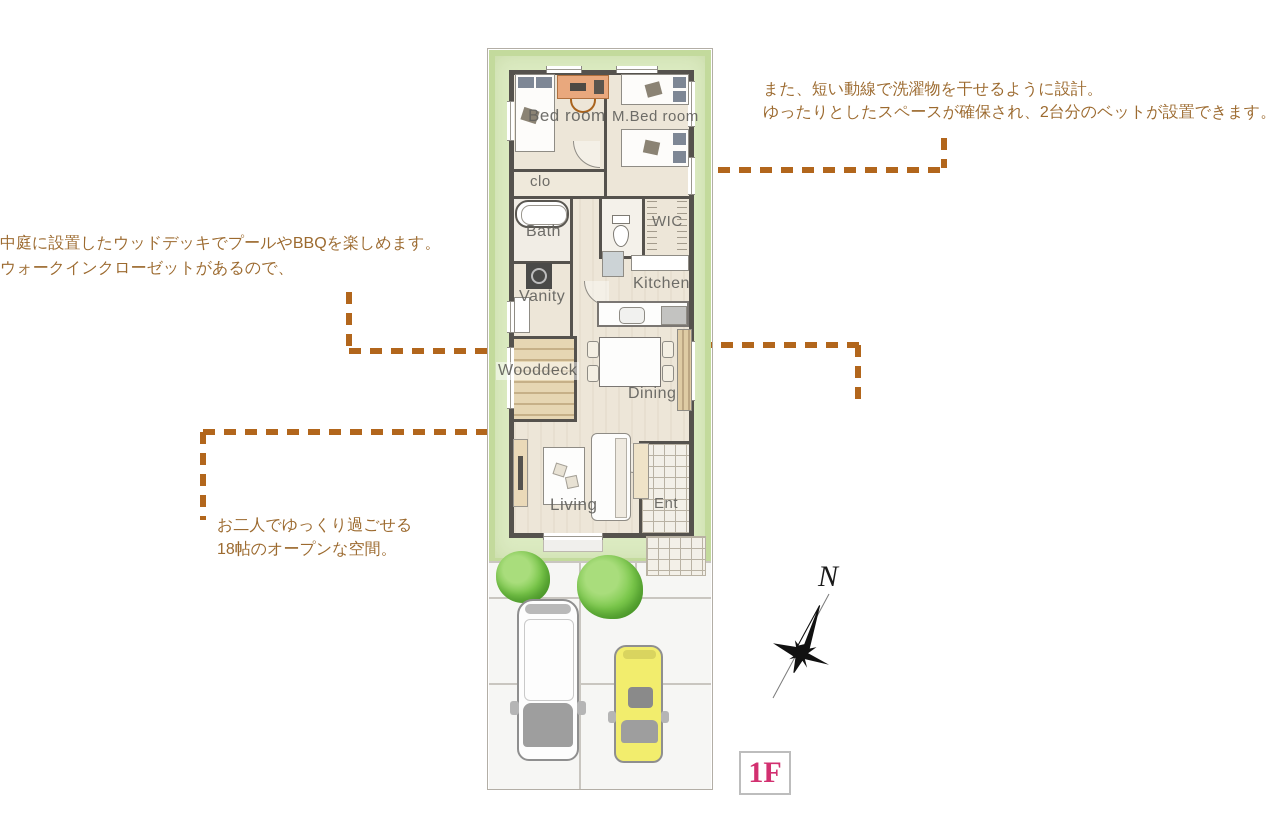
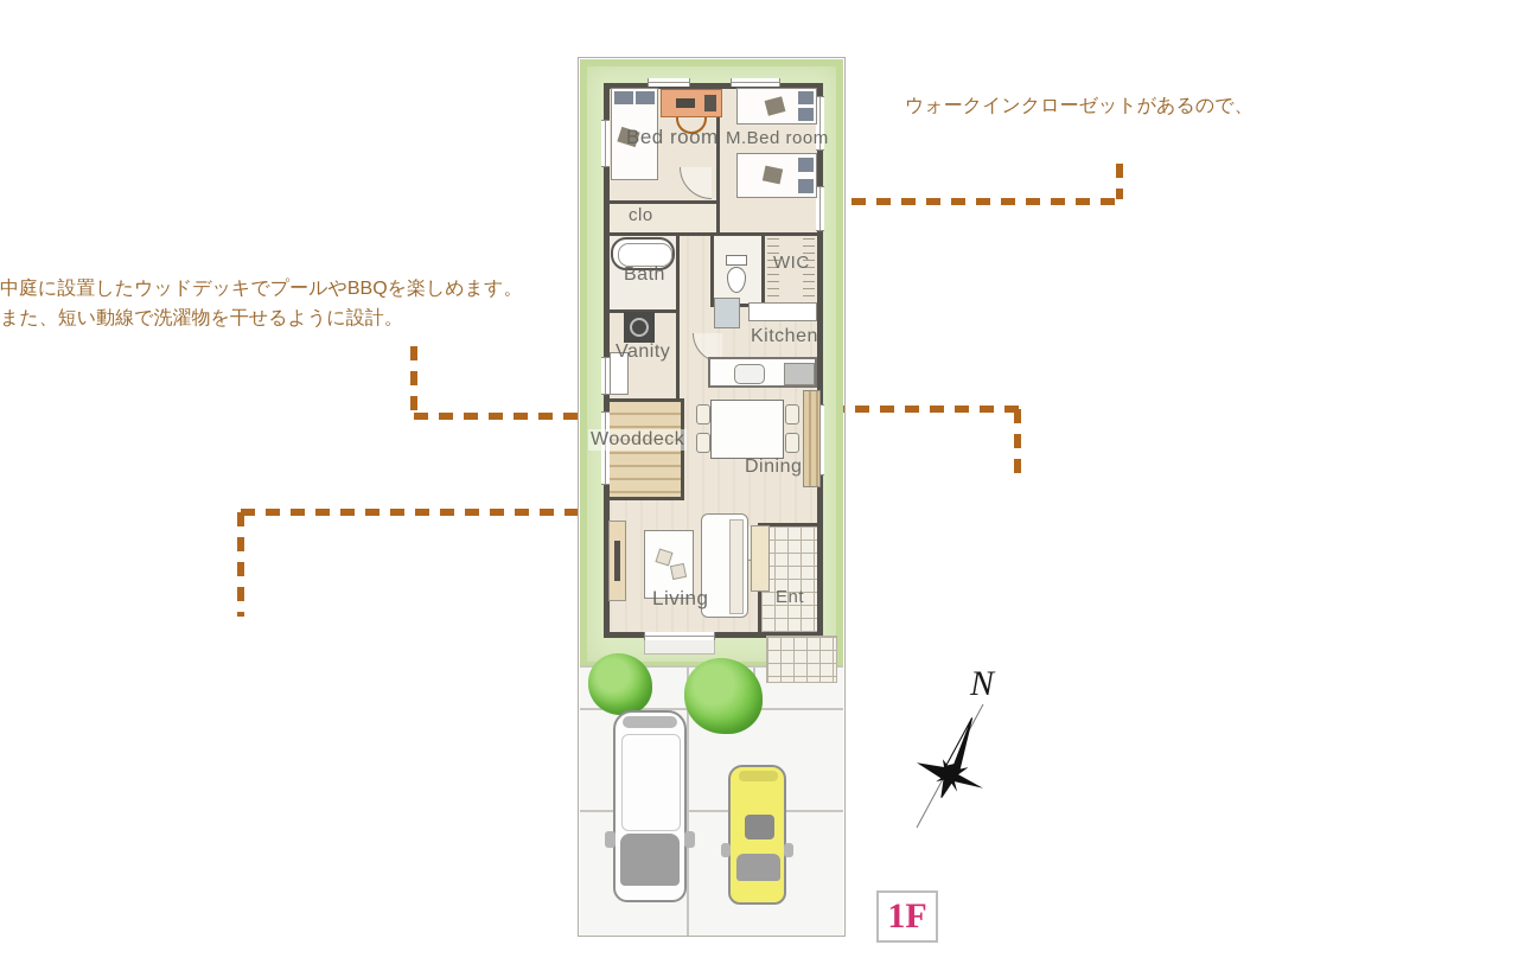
- また、短い動線で洗濯物を干せるように設計。
+ ウォークインクローゼットがあるので、
- ゆったりとしたスペースが確保され、2台分のベットが設置できます。
  中庭に設置したウッドデッキでプールやBBQを楽しめます。
- ウォークインクローゼットがあるので、
+ また、短い動線で洗濯物を干せるように設計。
- お二人でゆっくり過ごせる
- 18帖のオープンな空間。
  Bed room
  M.Bed room
  clo
  Bath
  WIC
  Vanity
  Kitchen
  Wooddeck
  Dining
  Living
  Ent
  N
  1F
